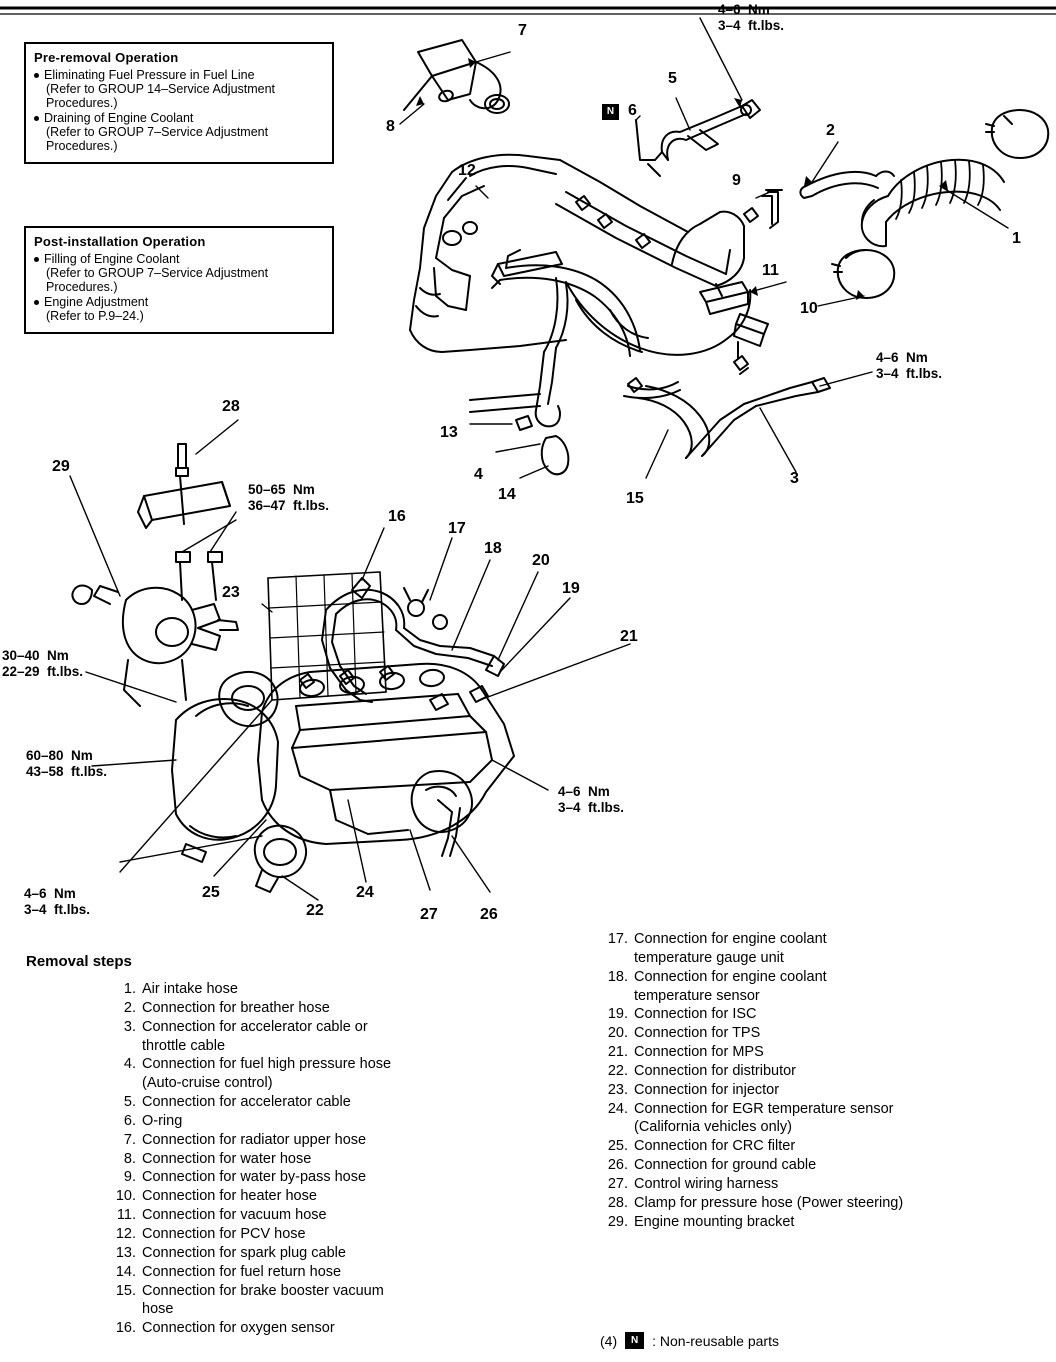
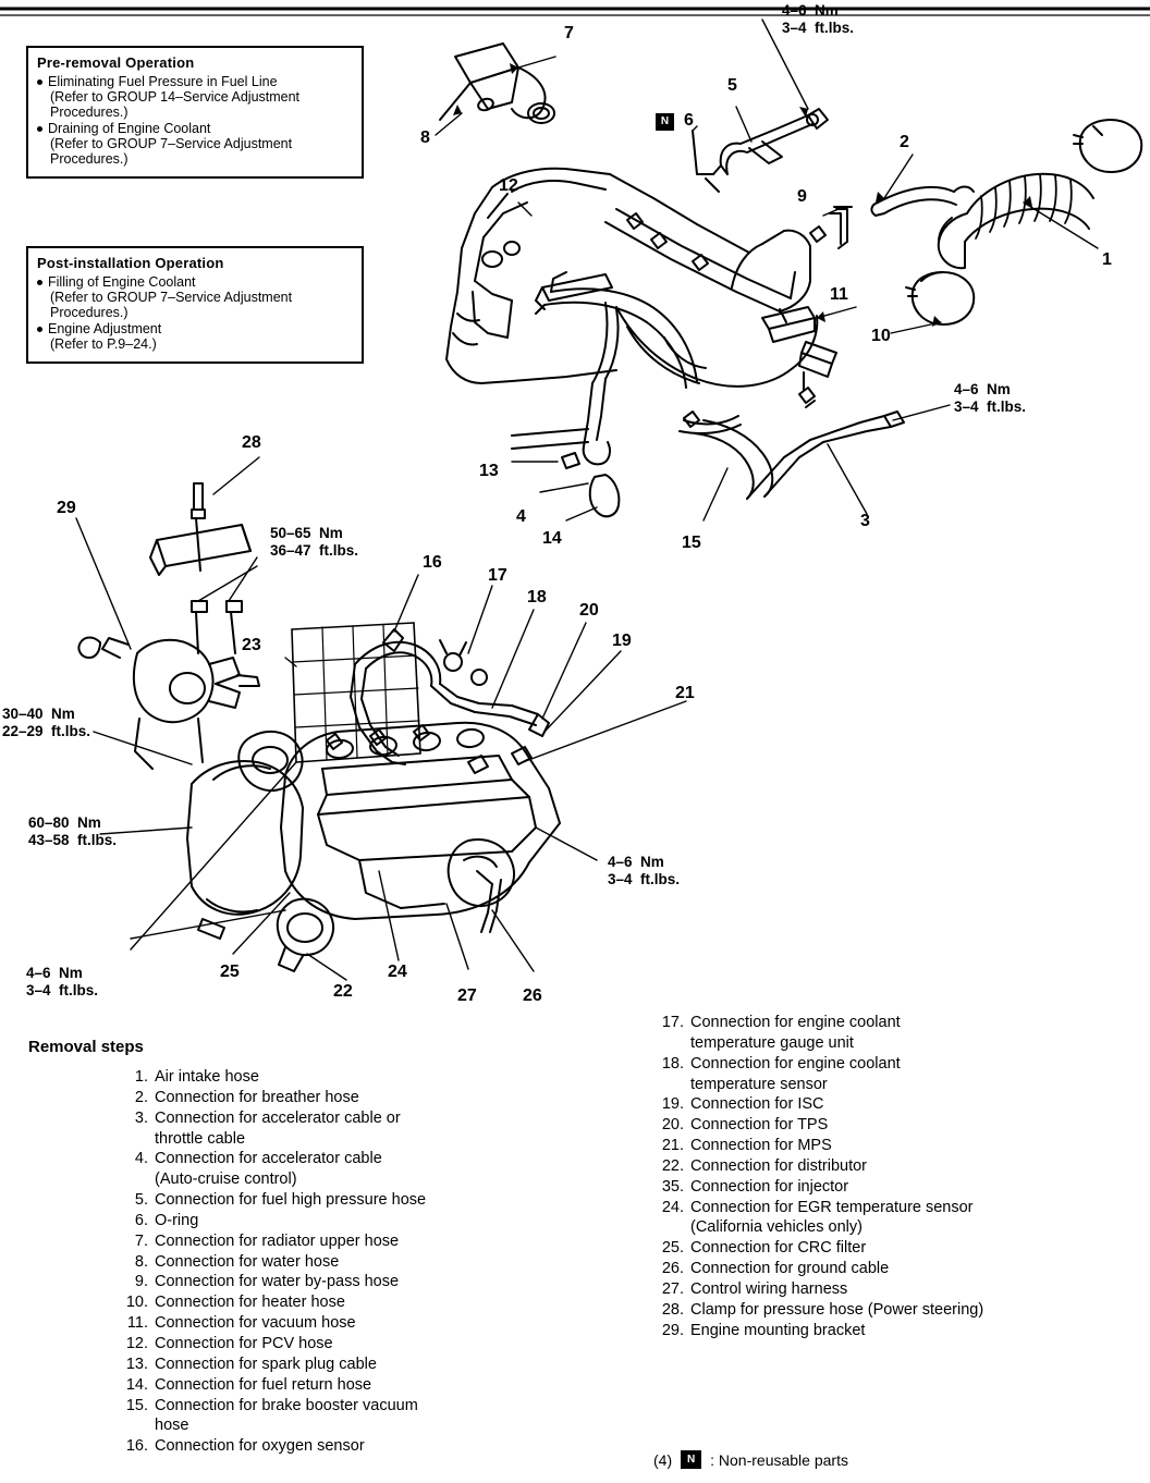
  Pre-removal Operation
  Eliminating Fuel Pressure in Fuel Line
  (Refer to GROUP 14–Service Adjustment Procedures.)
  Draining of Engine Coolant
  (Refer to GROUP 7–Service Adjustment Procedures.)
  Post-installation Operation
  Filling of Engine Coolant
  (Refer to GROUP 7–Service Adjustment Procedures.)
  Engine Adjustment
  (Refer to P.9–24.)
  4–6 Nm
  3–4 ft.lbs.
  4–6 Nm
  3–4 ft.lbs.
  50–65 Nm
  36–47 ft.lbs.
  30–40 Nm
  22–29 ft.lbs.
  60–80 Nm
  43–58 ft.lbs.
  4–6 Nm
  3–4 ft.lbs.
  4–6 Nm
  3–4 ft.lbs.
  1
  2
  3
  4
  5
  6
  7
  8
  9
  10
  11
  12
  13
  14
  15
  16
  17
  18
  19
  20
  21
  22
  23
  24
  25
  26
  27
  28
  29
  N
  Removal steps
  1.
  Air intake hose
  2.
  Connection for breather hose
  3.
  Connection for accelerator cable or
  throttle cable
  4.
- Connection for fuel high pressure hose
+ Connection for accelerator cable
  (Auto-cruise control)
  5.
- Connection for accelerator cable
+ Connection for fuel high pressure hose
  6.
  O-ring
  7.
  Connection for radiator upper hose
  8.
  Connection for water hose
  9.
  Connection for water by-pass hose
  10.
  Connection for heater hose
  11.
  Connection for vacuum hose
  12.
  Connection for PCV hose
  13.
  Connection for spark plug cable
  14.
  Connection for fuel return hose
  15.
  Connection for brake booster vacuum
  hose
  16.
  Connection for oxygen sensor
  17.
  Connection for engine coolant
  temperature gauge unit
  18.
  Connection for engine coolant
  temperature sensor
  19.
  Connection for ISC
  20.
  Connection for TPS
  21.
  Connection for MPS
  22.
  Connection for distributor
- 23.
+ 35.
  Connection for injector
  24.
  Connection for EGR temperature sensor
  (California vehicles only)
  25.
  Connection for CRC filter
  26.
  Connection for ground cable
  27.
  Control wiring harness
  28.
  Clamp for pressure hose (Power steering)
  29.
  Engine mounting bracket
  (4)
  N
  : Non-reusable parts
